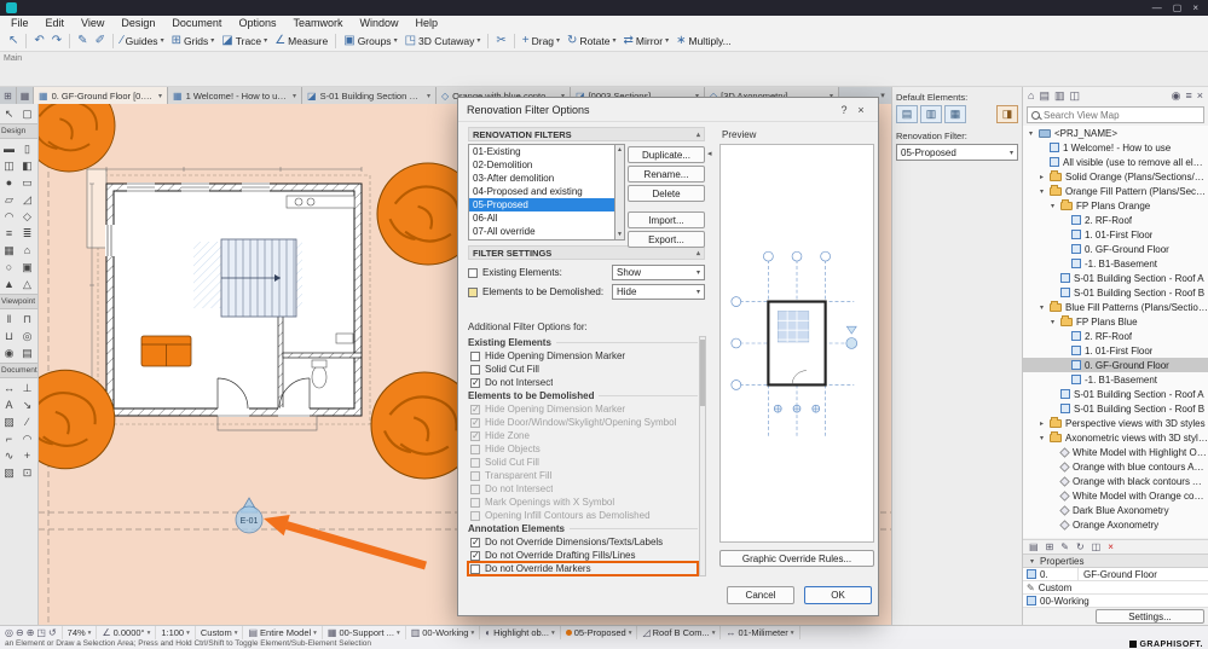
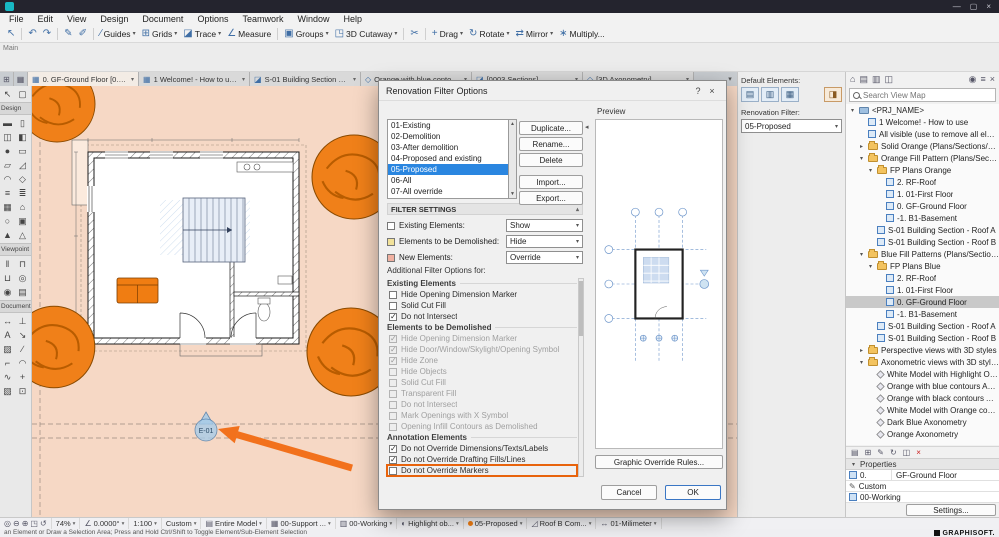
  —
  ▢
  ×
  File
  Edit
  View
  Design
  Document
  Options
  Teamwork
  Window
  Help
  ↖
  ↶
  ↷
  ✎
  ✐
  ∕
  Guides
  ⊞
  Grids
  ◪
  Trace
  ∠
  Measure
  ▣
  Groups
  ◳
  3D Cutaway
  ✂
  +
  Drag
  ↻
  Rotate
  ⇄
  Mirror
  ∗
  Multiply...
  ⊞
  ▦
  ▦
  0. GF-Ground Floor [0. G
  ▦
  1 Welcome! - How to use
  ◪
  S-01 Building Section Ro
  ◇
  Orange with blue contours
  ◪
  [0003 Sections]
  ◇
  [3D Axonometry]
  ↖
  ▢
  ▬
  ▯
  ◫
  ◧
  ●
  ▭
  ▱
  ◿
  ◠
  ◇
  ≡
  ≣
  ▦
  ⌂
  ○
  ▣
  ▲
  △
  ‖
  ⊓
  ⊔
  ◎
  ◉
  ▤
  ↔
  ⊥
  A
  ↘
  ▨
  ∕
  ⌐
  ◠
  ∿
  +
  ▧
  ⊡
  Renovation Filter Options
  ?
  ×
- RENOVATION FILTERS
  01-Existing
  02-Demolition
  03-After demolition
  04-Proposed and existing
  05-Proposed
  06-All
  07-All override
  FILTER SETTINGS
  Additional Filter Options for:
  Existing Elements
  Hide Opening Dimension Marker
  Solid Cut Fill
  Do not Intersect
  Elements to be Demolished
  Hide Opening Dimension Marker
  Hide Door/Window/Skylight/Opening Symbol
  Hide Zone
  Hide Objects
  Solid Cut Fill
  Transparent Fill
  Do not Intersect
  Mark Openings with X Symbol
  Opening Infill Contours as Demolished
  Annotation Elements
  Do not Override Dimensions/Texts/Labels
  Do not Override Drafting Fills/Lines
  Do not Override Markers
  Preview
  Graphic Override Rules...
  Cancel
  OK
  Duplicate...
  Rename...
  Delete
  Import...
  Export...
  Existing Elements:
  Show
  Elements to be Demolished:
  Hide
+ New Elements:
+ Override
  Default Elements:
  ▤
  ▥
  ▦
  ◨
  Renovation Filter:
  05-Proposed
  ⌂
  ▤
  ▥
  ◫
  ◉
  ≡
  ×
  Search View Map
  <PRJ_NAME>
  1 Welcome! - How to use
  All visible (use to remove all elem
  Solid Orange (Plans/Sections/Ele
  FP Plans Orange
  2. RF-Roof
  1. 01-First Floor
  0. GF-Ground Floor
  -1. B1-Basement
  S-01 Building Section - Roof A
  S-01 Building Section - Roof B
  Blue Fill Patterns (Plans/Sections
  FP Plans Blue
  2. RF-Roof
  1. 01-First Floor
  0. GF-Ground Floor
  -1. B1-Basement
  S-01 Building Section - Roof A
  S-01 Building Section - Roof B
  Perspective views with 3D styles
  Axonometric views with 3D styles
  White Model with Highlight Ove
  Orange with blue contours Axon
  Orange with black contours Axo
  White Model with Orange conto
  Dark Blue Axonometry
  Orange Axonometry
  ▤
  ⊞
  ✎
  ↻
  ◫
  ×
  Properties
  0.
  GF-Ground Floor
  ✎
  Custom
  00-Working
  Settings...
  ◎
  ⊖
  ⊕
  ◳
  ↺
  74%
  ∠
  0.0000°
  1:100
  Custom
  ▤
  Entire Model
  ▦
  00-Support ...
  ▥
  00-Working
  ◐
  Highlight ob...
  05-Proposed
  ◿
  Roof B Com...
  ↔
  01-Milimeter
